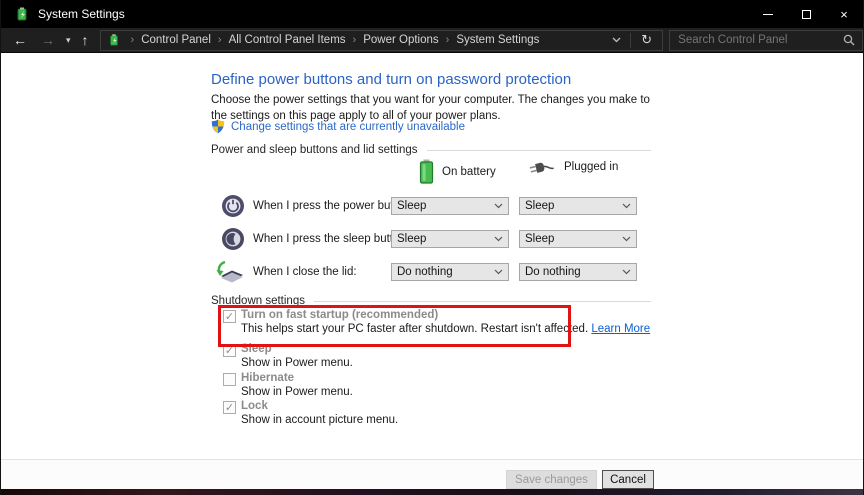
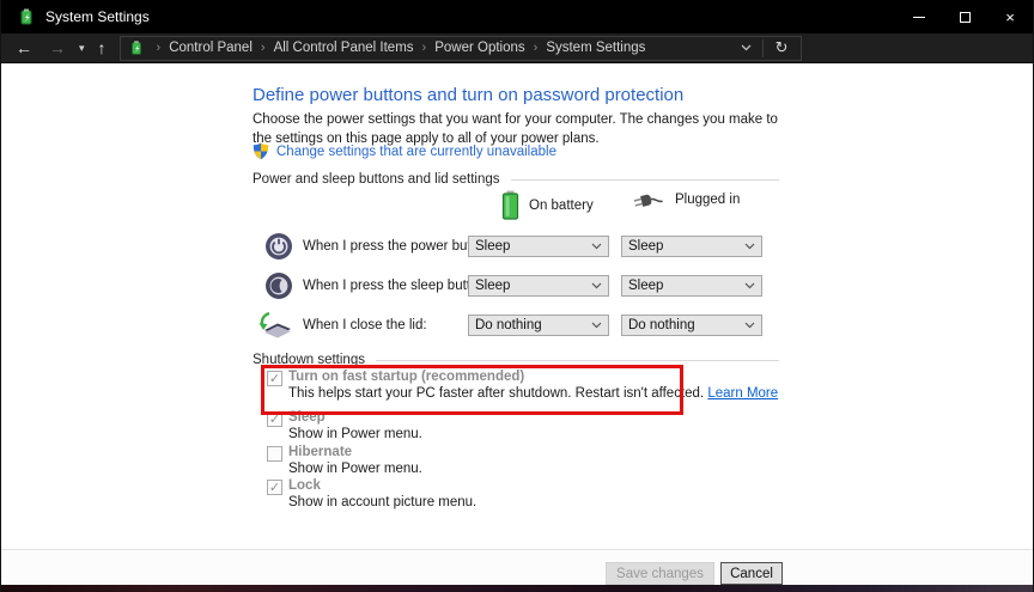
  System Settings
  ×
  ←
  →
  ▾
  ↑
  ›
  Control Panel
  ›
  All Control Panel Items
  ›
  Power Options
  ›
  System Settings
  ↻
- Search Control Panel
  Define power buttons and turn on password protection
  Choose the power settings that you want for your computer. The changes you make to the settings on this page apply to all of your power plans.
  Change settings that are currently unavailable
  Power and sleep buttons and lid settings
  On battery
  Plugged in
  When I press the power bu
  Sleep
  Sleep
  When I press the sleep but
  Sleep
  Sleep
  When I close the lid:
  Do nothing
  Do nothing
  Shutdown settings
  ✓
  Turn on fast startup (recommended)
  This helps start your PC faster after shutdown. Restart isn't affected. Learn More
  ✓
  Sleep
  Show in Power menu.
  Hibernate
  Show in Power menu.
  ✓
  Lock
  Show in account picture menu.
  Save changes
  Cancel
